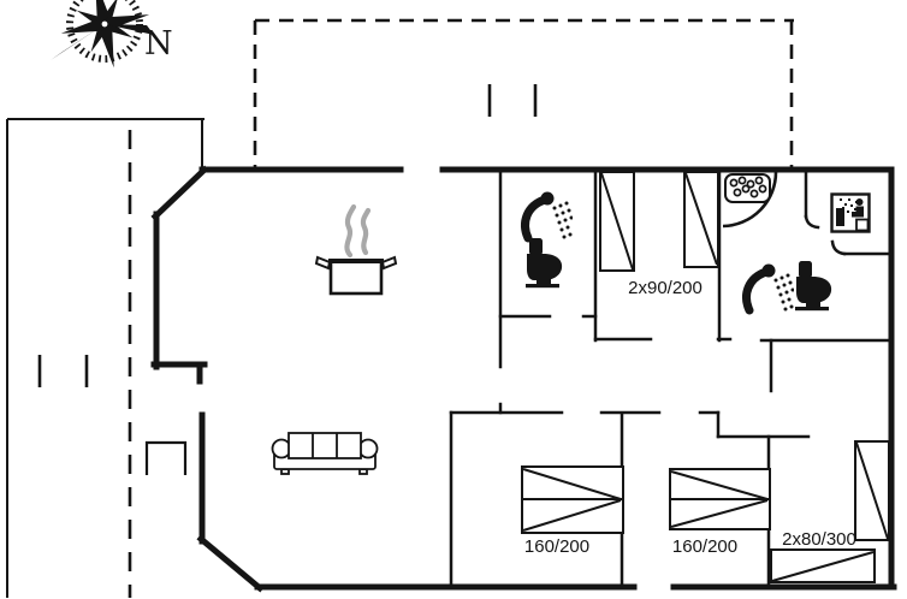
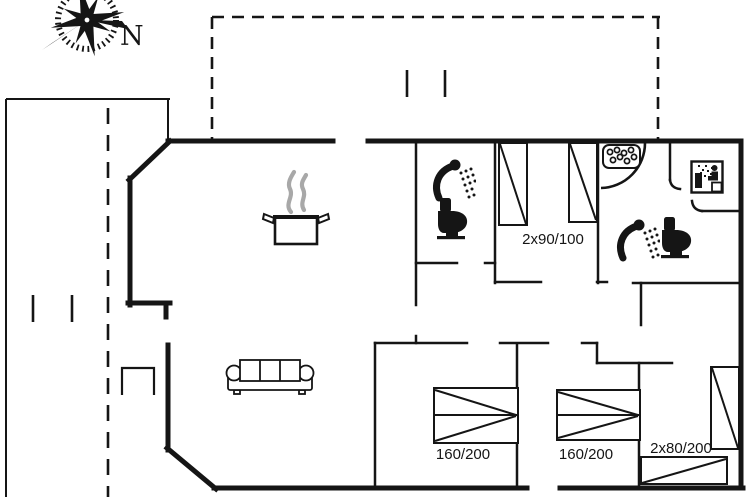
  N
- 2x90/200
+ 2x90/100
  160/200
  160/200
- 2x80/300
+ 2x80/200
